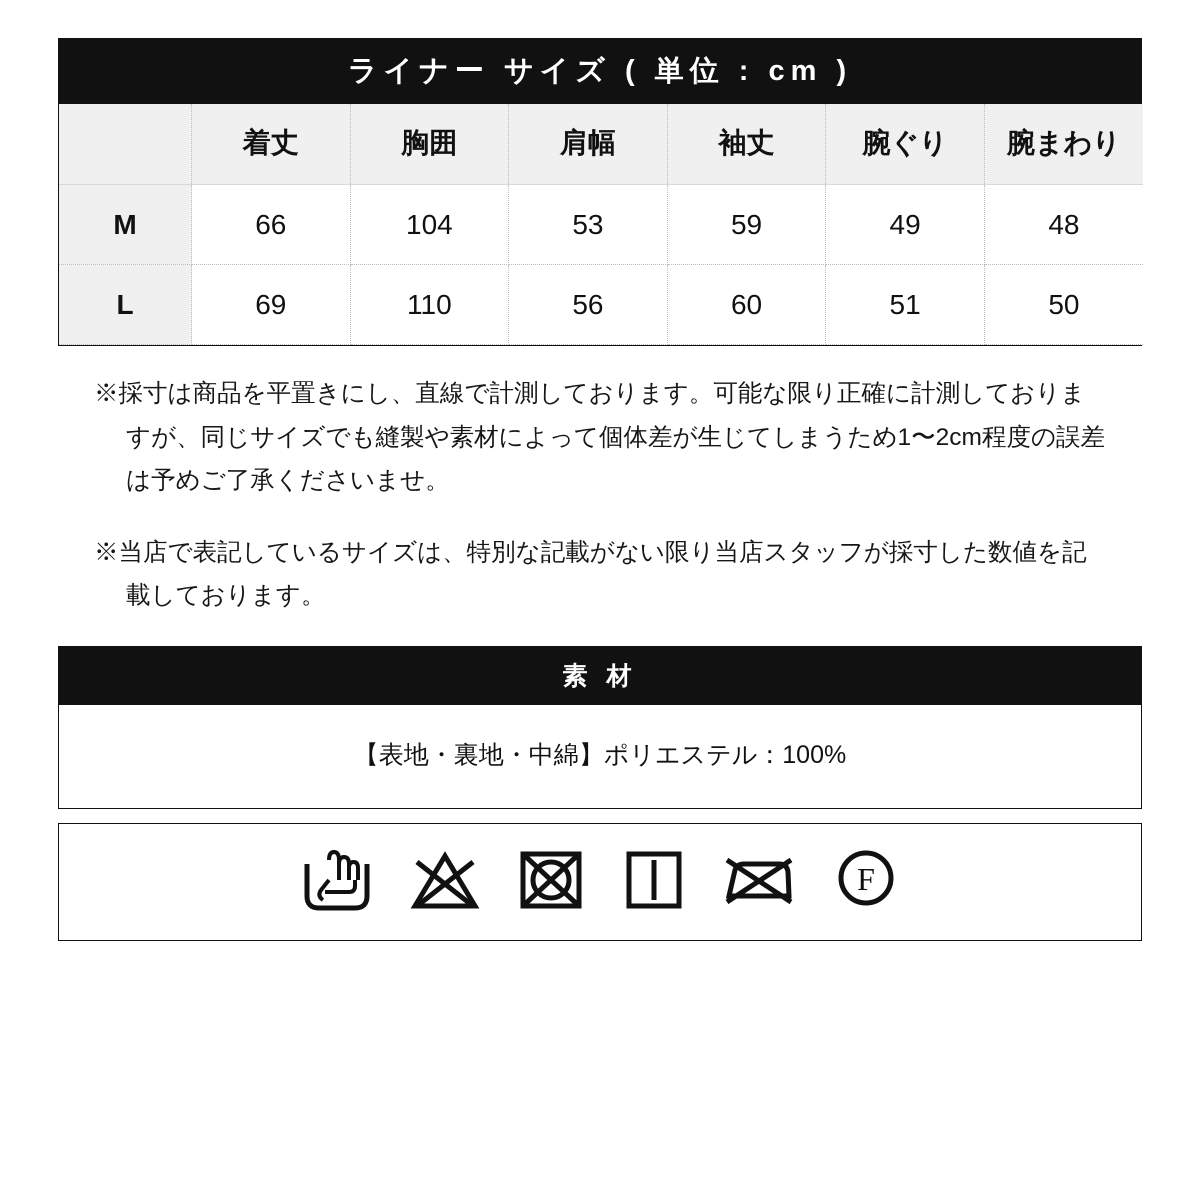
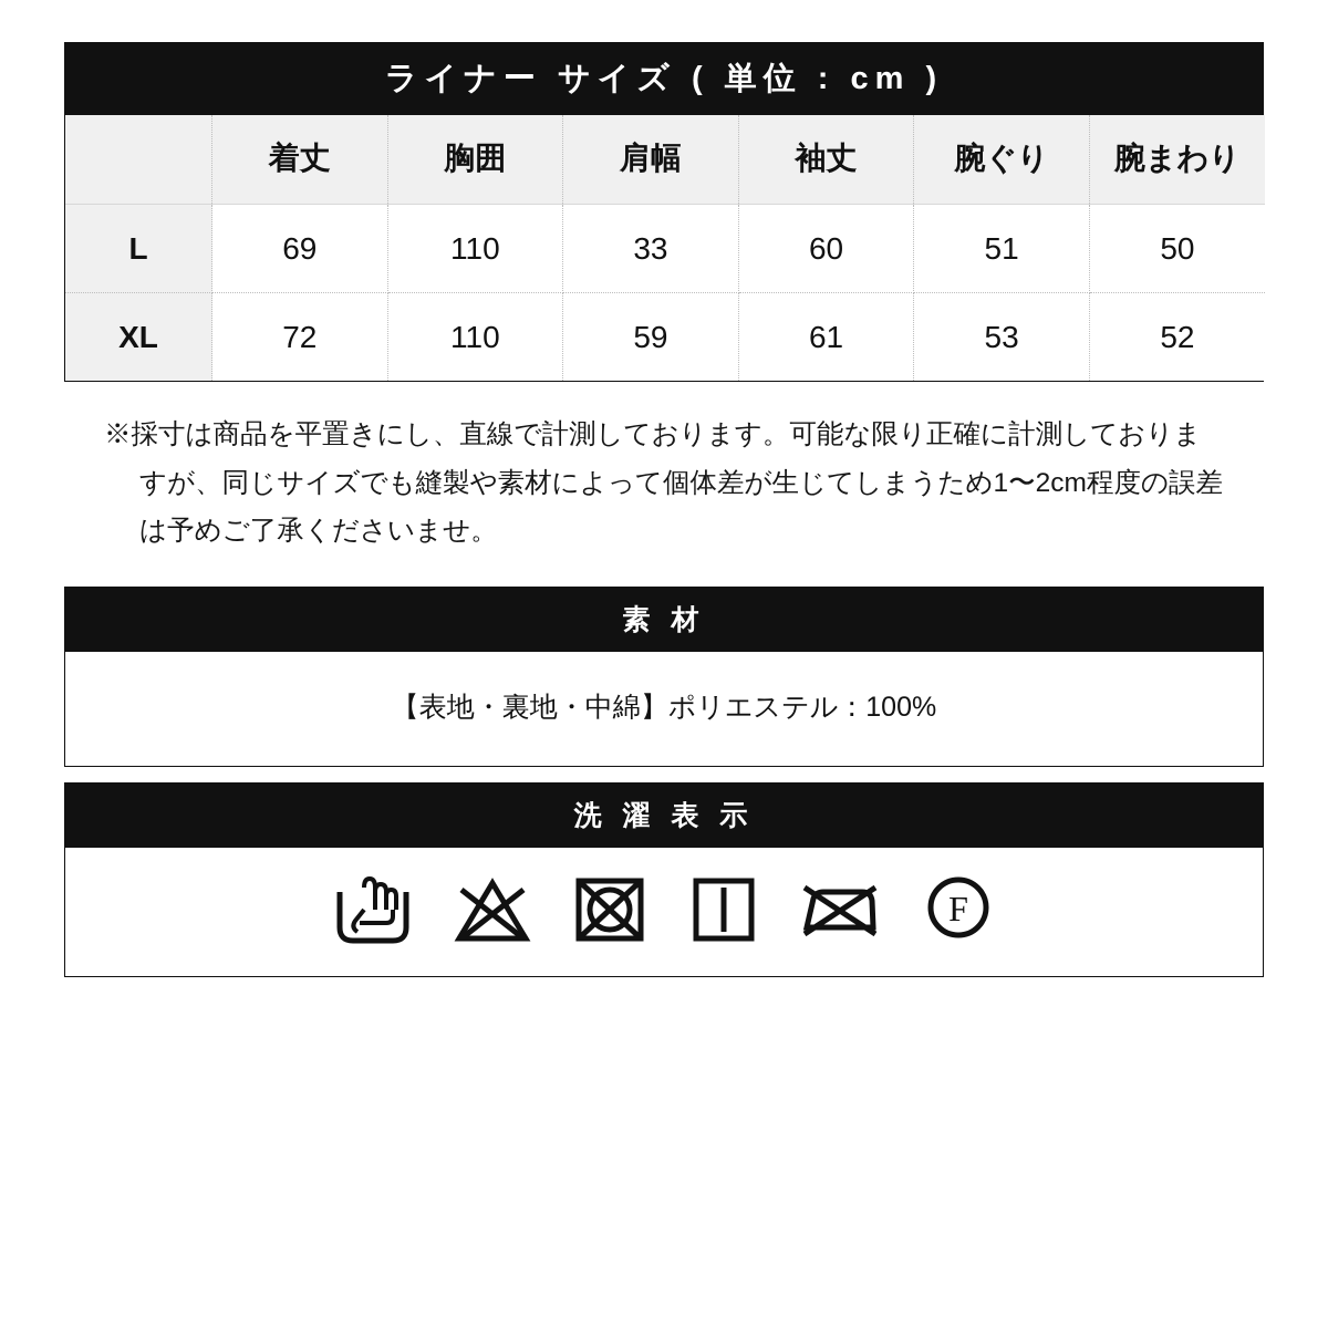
  ライナー サイズ ( 単位 : cm )
  	着丈	胸囲	肩幅	袖丈	腕ぐり	腕まわり
- M	66	104	53	59	49	48
- L	69	110	56	60	51	50
+ L	69	110	33	60	51	50
+ XL	72	110	59	61	53	52
  ※採寸は商品を平置きにし、直線で計測しております。可能な限り正確に計測しておりますが、同じサイズでも縫製や素材によって個体差が生じてしまうため1〜2cm程度の誤差は予めご了承くださいませ。
- ※当店で表記しているサイズは、特別な記載がない限り当店スタッフが採寸した数値を記載しております。
  素 材
  【表地・裏地・中綿】ポリエステル：100%
+ 洗 濯 表 示
  F
